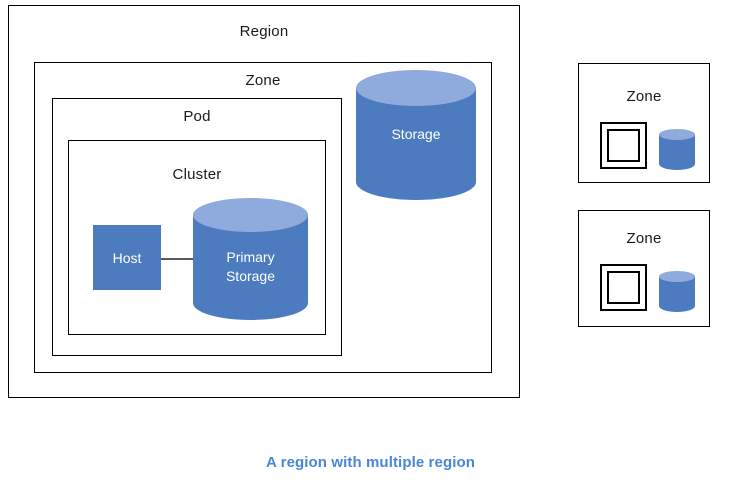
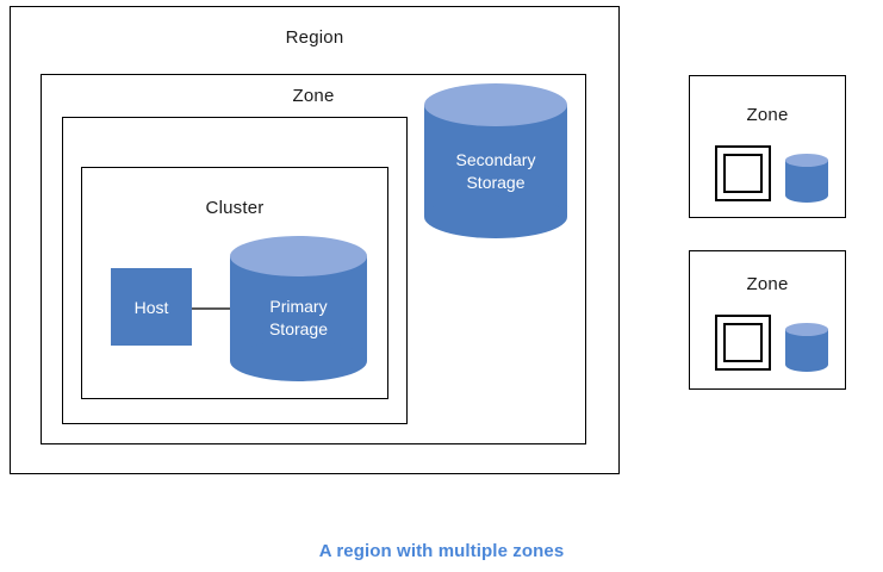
  Region
  Zone
- Pod
  Cluster
  Host
  Primary
  Storage
+ Secondary
  Storage
  Zone
  Zone
- A region with multiple region
+ A region with multiple zones
